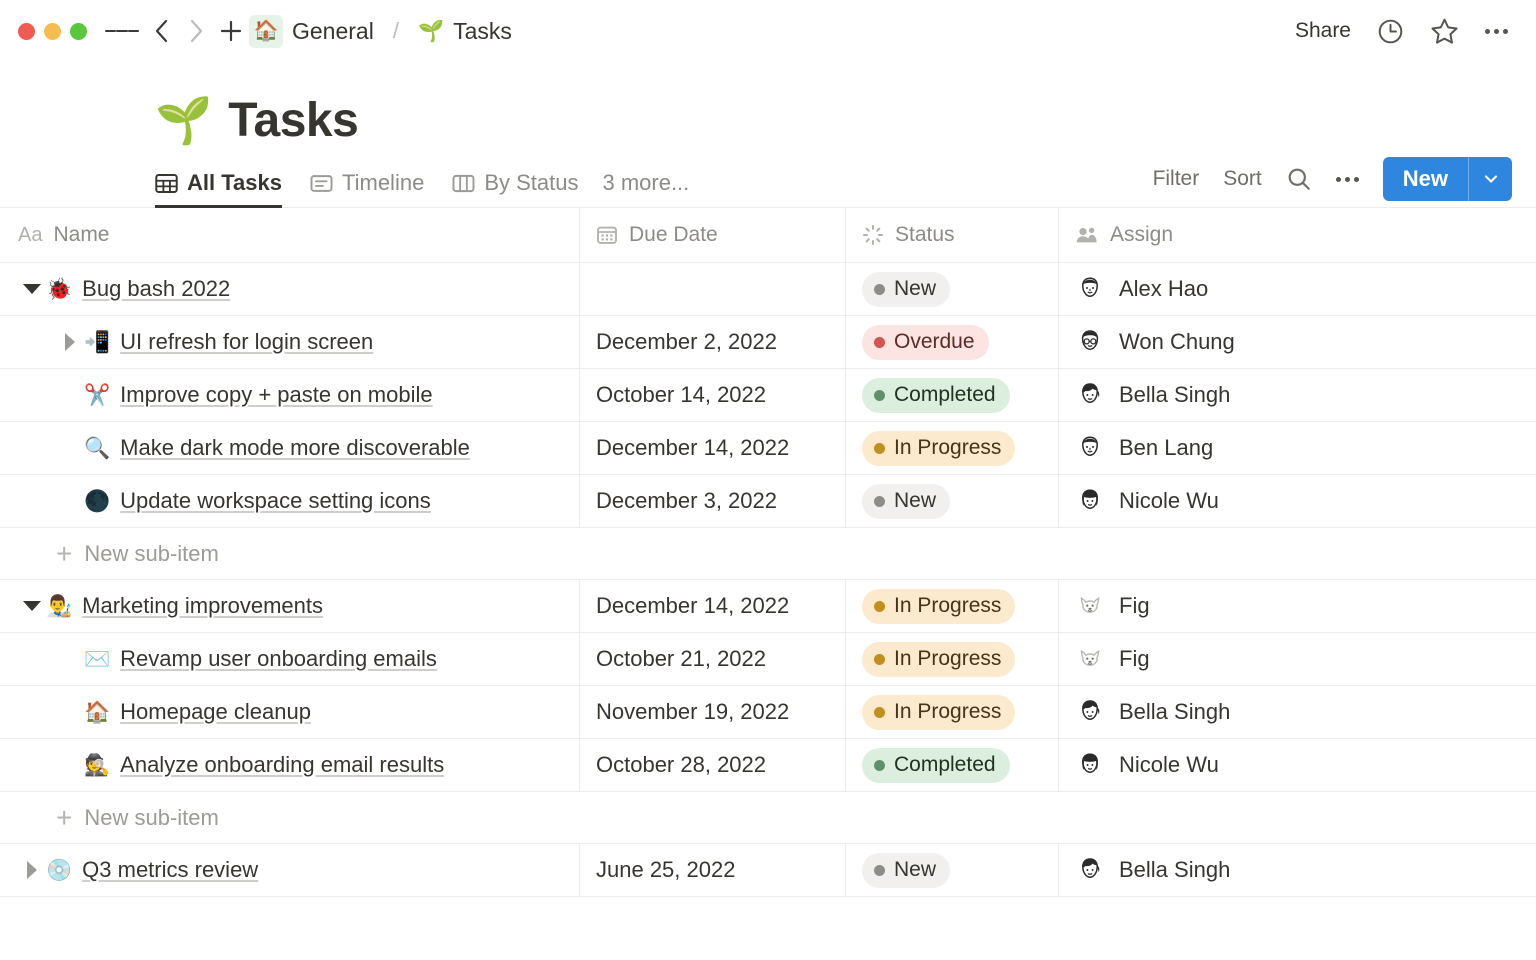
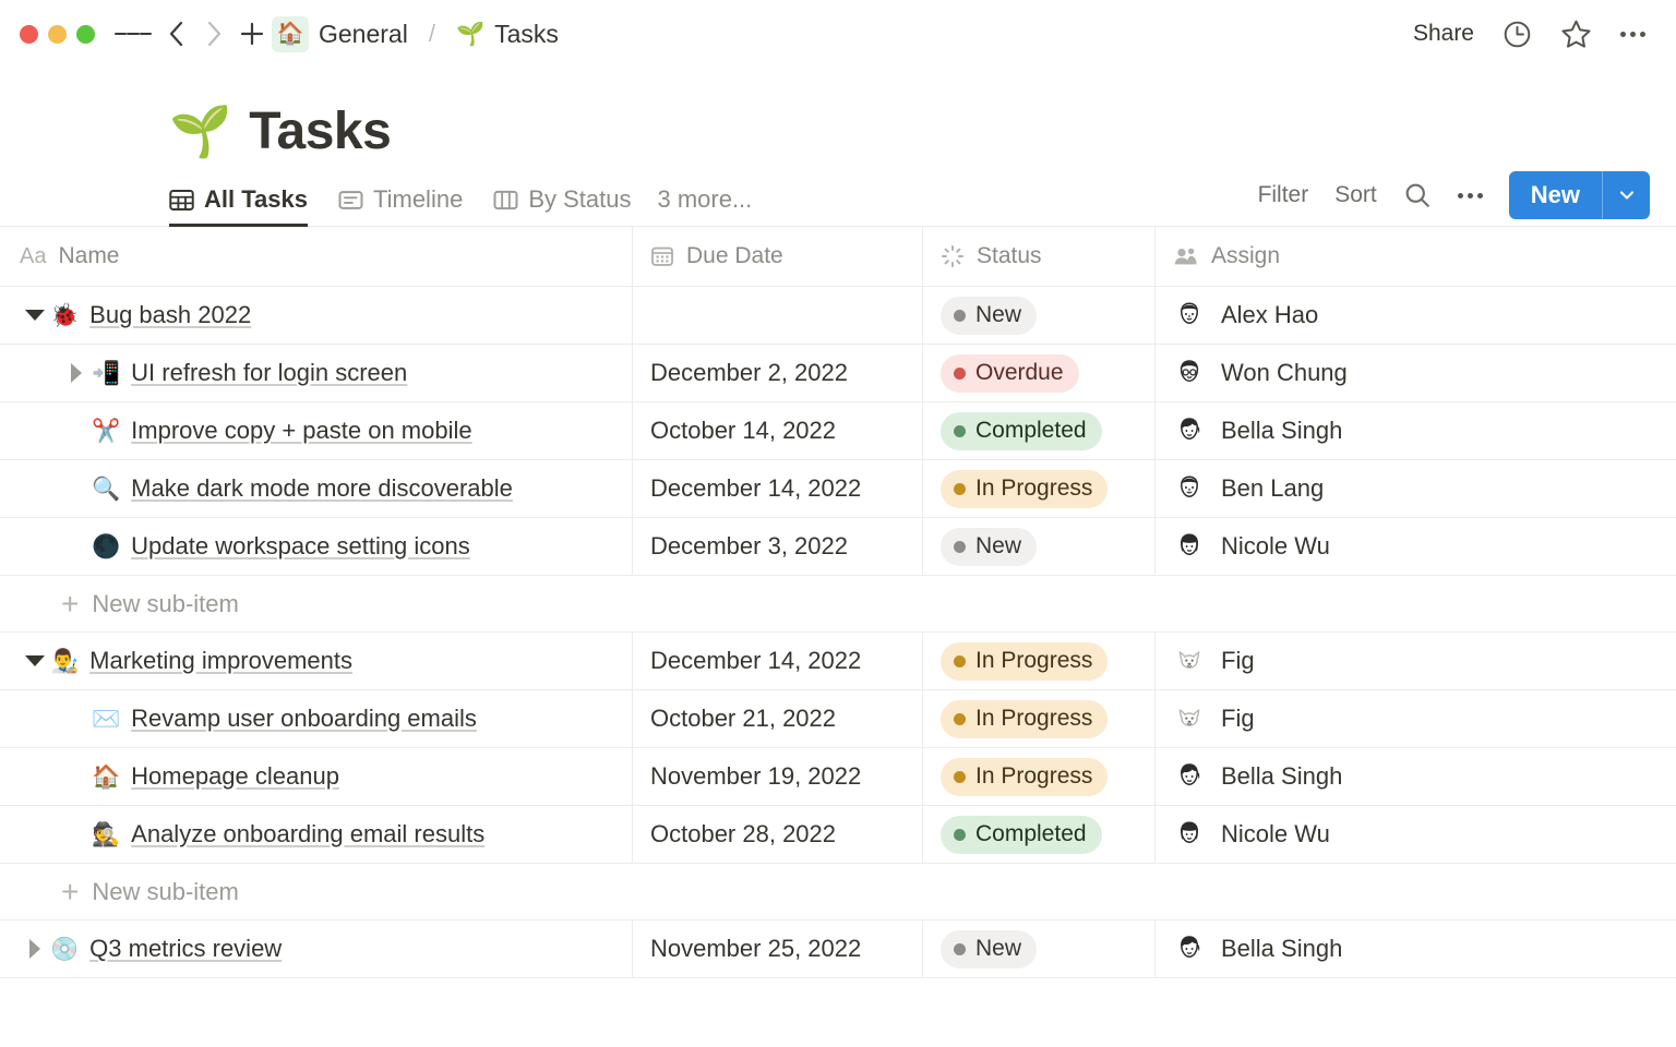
  🏠
  General
  /
  🌱
  Tasks
  Share
  🌱
  Tasks
  All Tasks
  Timeline
  By Status
  3 more...
  Filter
  Sort
  New
  Aa
  Name
  Due Date
  Status
  Assign
  🐞
  Bug bash 2022
  New
  Alex Hao
  📲
  UI refresh for login screen
  December 2, 2022
  Overdue
  Won Chung
  ✂️
  Improve copy + paste on mobile
  October 14, 2022
  Completed
  Bella Singh
  🔍
  Make dark mode more discoverable
  December 14, 2022
  In Progress
  Ben Lang
  🌑
  Update workspace setting icons
  December 3, 2022
  New
  Nicole Wu
  +
  New sub-item
  👨‍🎨
  Marketing improvements
  December 14, 2022
  In Progress
  Fig
  ✉️
  Revamp user onboarding emails
  October 21, 2022
  In Progress
  Fig
  🏠
  Homepage cleanup
  November 19, 2022
  In Progress
  Bella Singh
  🕵️
  Analyze onboarding email results
  October 28, 2022
  Completed
  Nicole Wu
  +
  New sub-item
  💿
  Q3 metrics review
- June 25, 2022
+ November 25, 2022
  New
  Bella Singh
